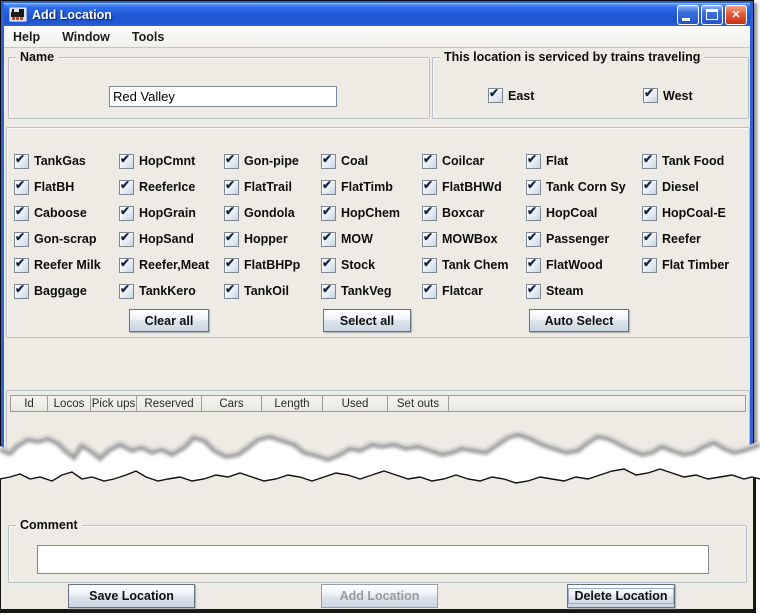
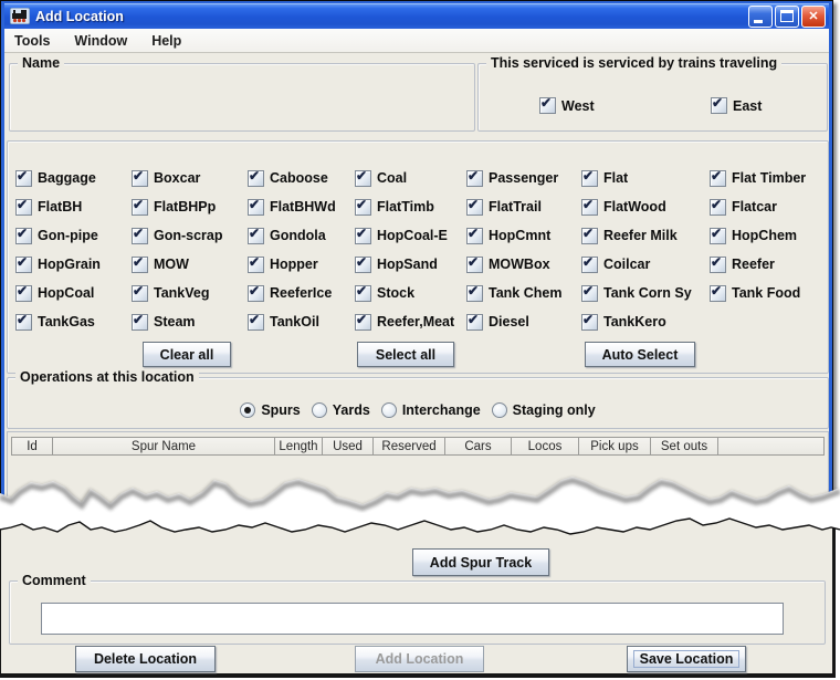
  Add Location
  ✕
- Help
+ Tools
  Window
- Tools
+ Help
  Name
- Red Valley
- This location is serviced by trains traveling
+ This serviced is serviced by trains traveling
  ✔
- East
+ West
  ✔
- West
+ East
  ✔
- TankGas
+ Baggage
  ✔
- HopCmnt
+ Boxcar
  ✔
- Gon-pipe
+ Caboose
  ✔
  Coal
  ✔
- Coilcar
+ Passenger
  ✔
  Flat
  ✔
- Tank Food
+ Flat Timber
  ✔
  FlatBH
  ✔
- ReeferIce
+ FlatBHPp
  ✔
- FlatTrail
+ FlatBHWd
  ✔
  FlatTimb
  ✔
- FlatBHWd
+ FlatTrail
  ✔
- Tank Corn Sy
+ FlatWood
  ✔
- Diesel
+ Flatcar
  ✔
- Caboose
+ Gon-pipe
  ✔
- HopGrain
+ Gon-scrap
  ✔
  Gondola
  ✔
- HopChem
+ HopCoal-E
  ✔
- Boxcar
+ HopCmnt
  ✔
- HopCoal
+ Reefer Milk
  ✔
- HopCoal-E
+ HopChem
  ✔
- Gon-scrap
+ HopGrain
  ✔
- HopSand
+ MOW
  ✔
  Hopper
  ✔
- MOW
+ HopSand
  ✔
  MOWBox
  ✔
- Passenger
+ Coilcar
  ✔
  Reefer
  ✔
- Reefer Milk
+ HopCoal
  ✔
- Reefer,Meat
+ TankVeg
  ✔
- FlatBHPp
+ ReeferIce
  ✔
  Stock
  ✔
  Tank Chem
  ✔
- FlatWood
+ Tank Corn Sy
  ✔
- Flat Timber
+ Tank Food
  ✔
- Baggage
+ TankGas
  ✔
- TankKero
+ Steam
  ✔
  TankOil
  ✔
- TankVeg
+ Reefer,Meat
  ✔
- Flatcar
+ Diesel
  ✔
- Steam
+ TankKero
  Clear all
  Select all
  Auto Select
+ Operations at this location
+ Spurs
+ Yards
+ Interchange
+ Staging only
  Id
+ Spur Name
- Locos
+ Length
- Pick ups
+ Used
  Reserved
  Cars
- Length
+ Locos
- Used
+ Pick ups
  Set outs
+ Add Spur Track
  Comment
- Save Location
+ Delete Location
  Add Location
- Delete Location
+ Save Location
